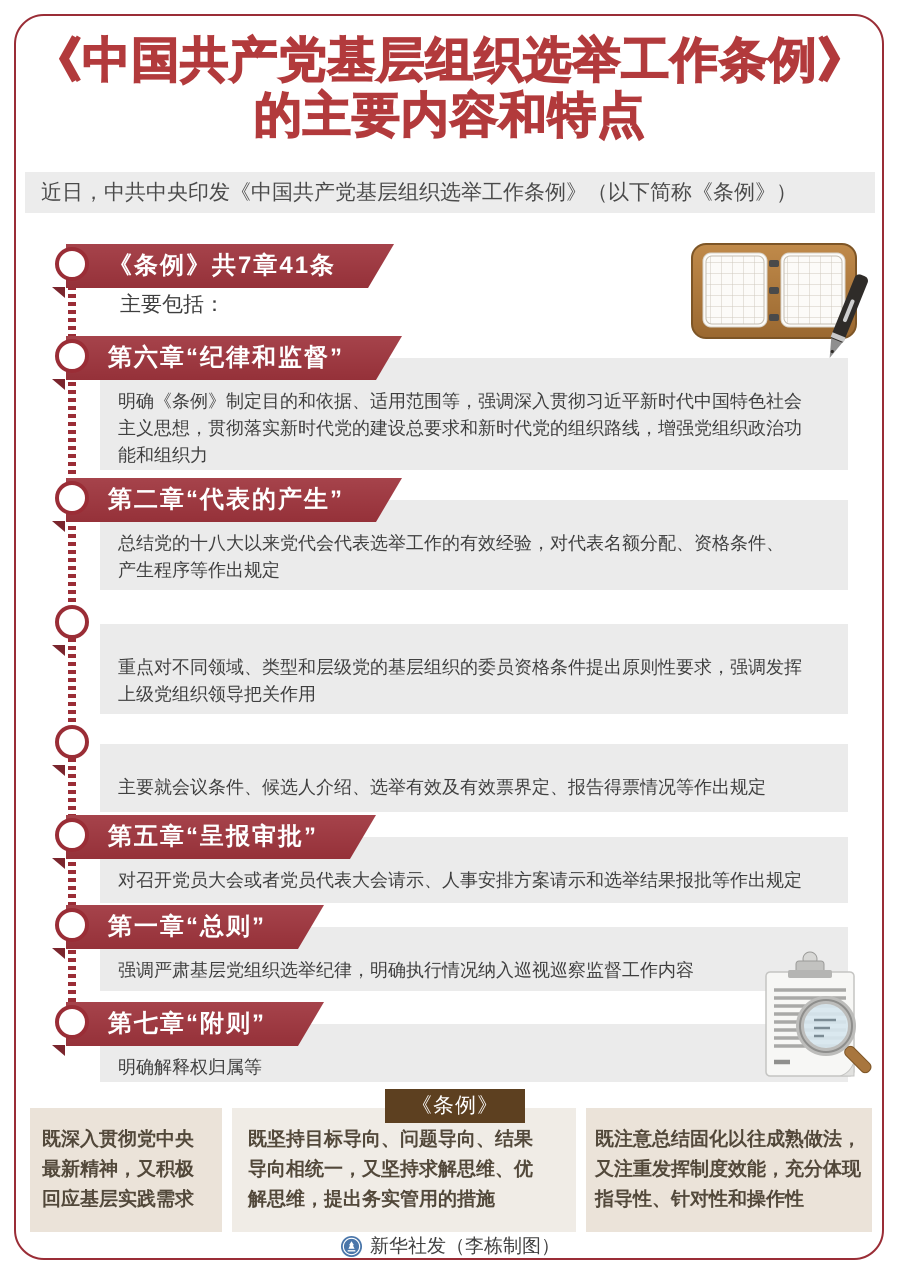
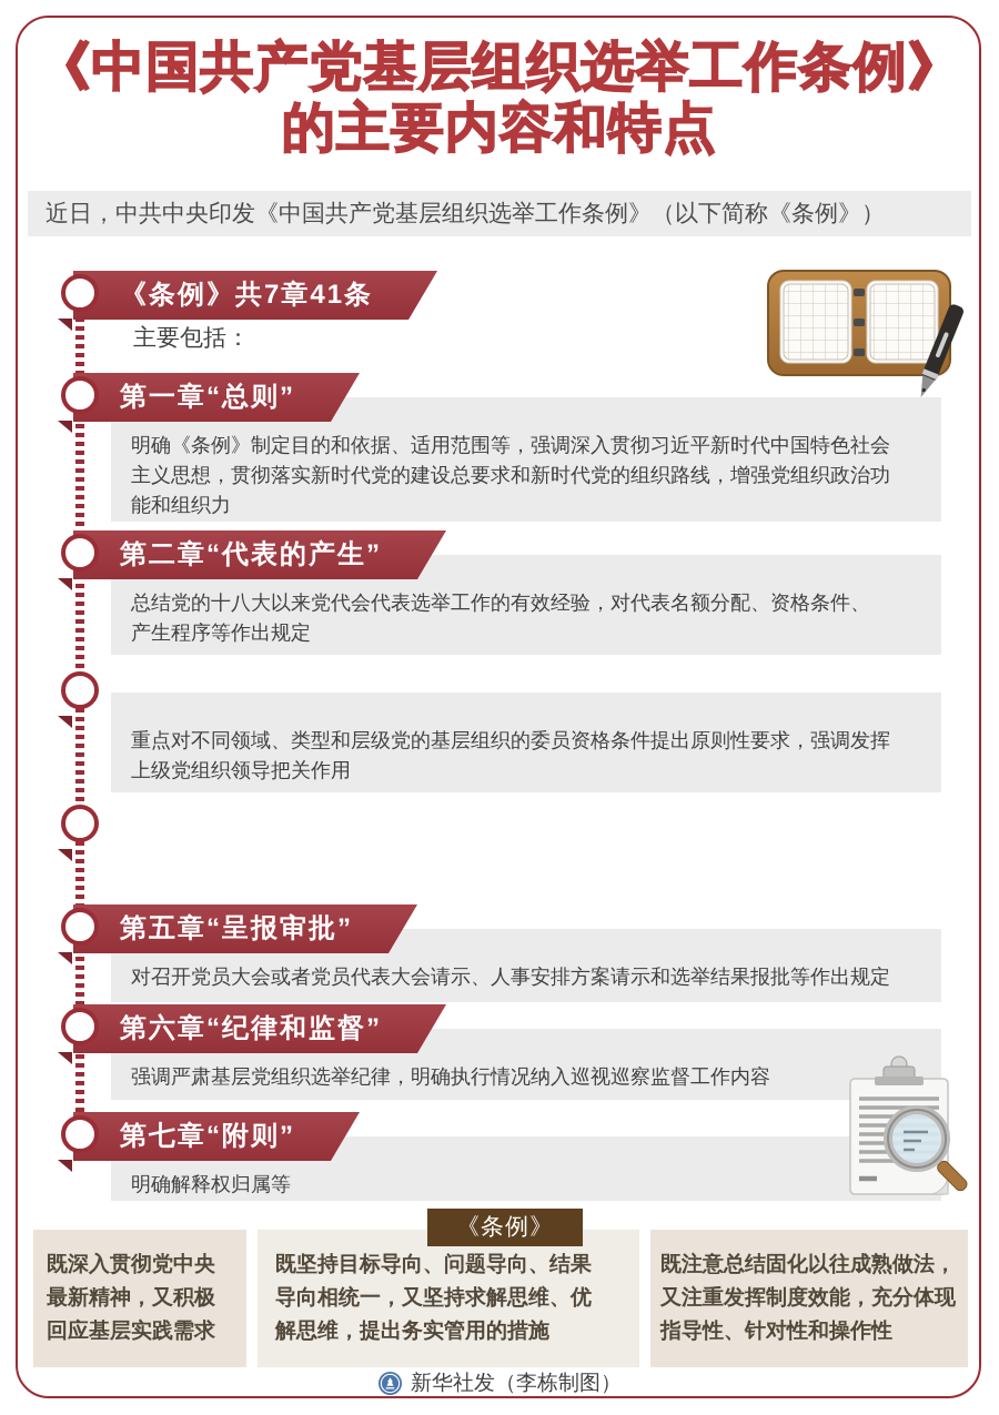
  《中国共产党基层组织选举工作条例》
  的主要内容和特点
  近日，中共中央印发《中国共产党基层组织选举工作条例》（以下简称《条例》）
  《条例》共7章41条
  主要包括：
  明确《条例》制定目的和依据、适用范围等，强调深入贯彻习近平新时代中国特色社会
  主义思想，贯彻落实新时代党的建设总要求和新时代党的组织路线，增强党组织政治功
  能和组织力
- 第六章“纪律和监督”
+ 第一章“总则”
  总结党的十八大以来党代会代表选举工作的有效经验，对代表名额分配、资格条件、
  产生程序等作出规定
  第二章“代表的产生”
  重点对不同领域、类型和层级党的基层组织的委员资格条件提出原则性要求，强调发挥
  上级党组织领导把关作用
- 主要就会议条件、候选人介绍、选举有效及有效票界定、报告得票情况等作出规定
  对召开党员大会或者党员代表大会请示、人事安排方案请示和选举结果报批等作出规定
  第五章“呈报审批”
  强调严肃基层党组织选举纪律，明确执行情况纳入巡视巡察监督工作内容
- 第一章“总则”
+ 第六章“纪律和监督”
  明确解释权归属等
  第七章“附则”
  《条例》
  既深入贯彻党中央
  最新精神，又积极
  回应基层实践需求
  既坚持目标导向、问题导向、结果
  导向相统一，又坚持求解思维、优
  解思维，提出务实管用的措施
  既注意总结固化以往成熟做法，
  又注重发挥制度效能，充分体现
  指导性、针对性和操作性
  新华社发（李栋制图）
